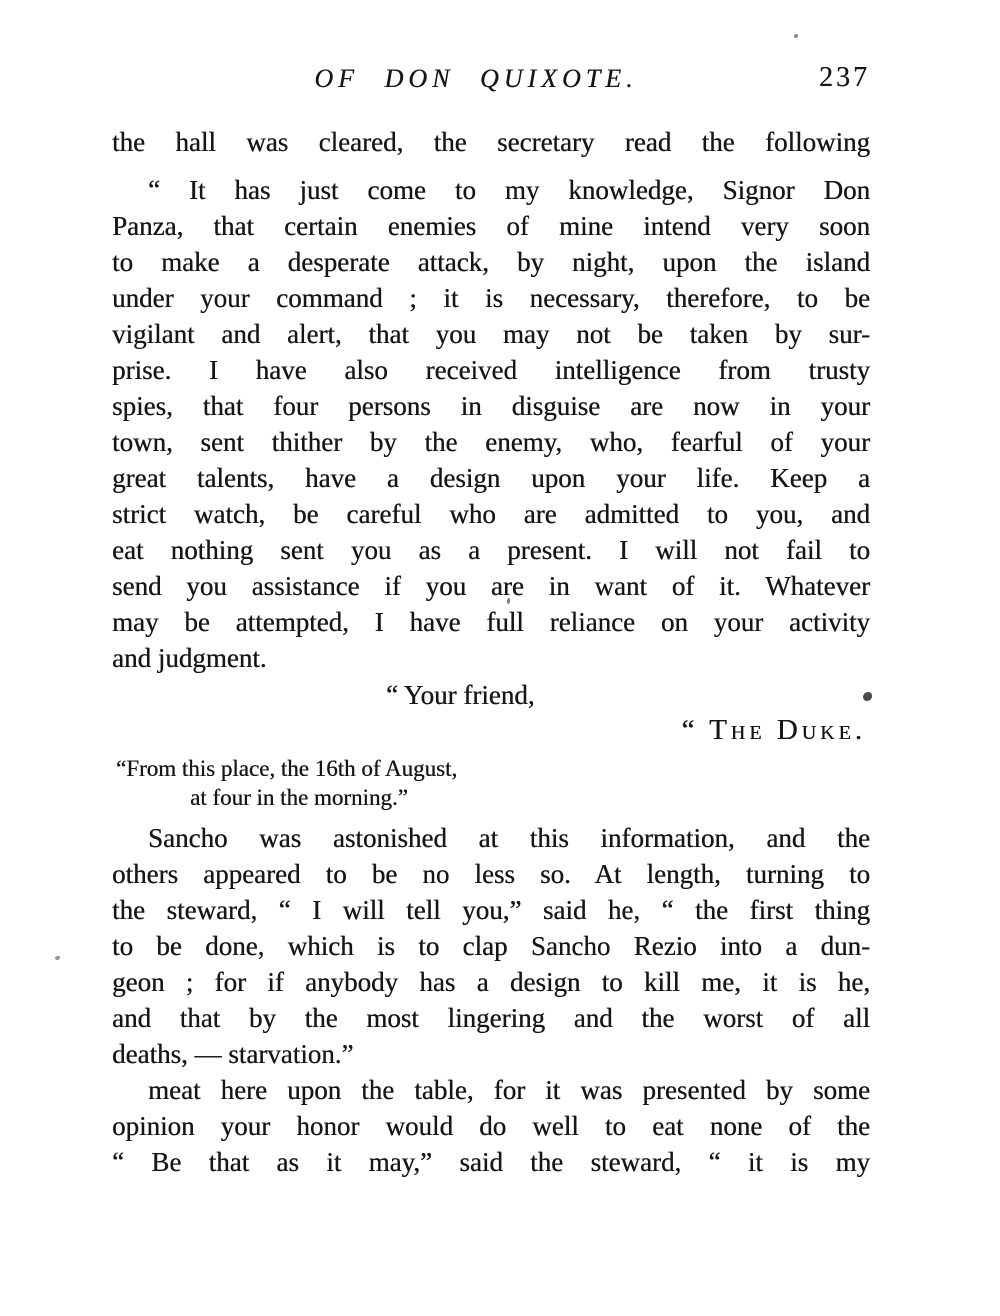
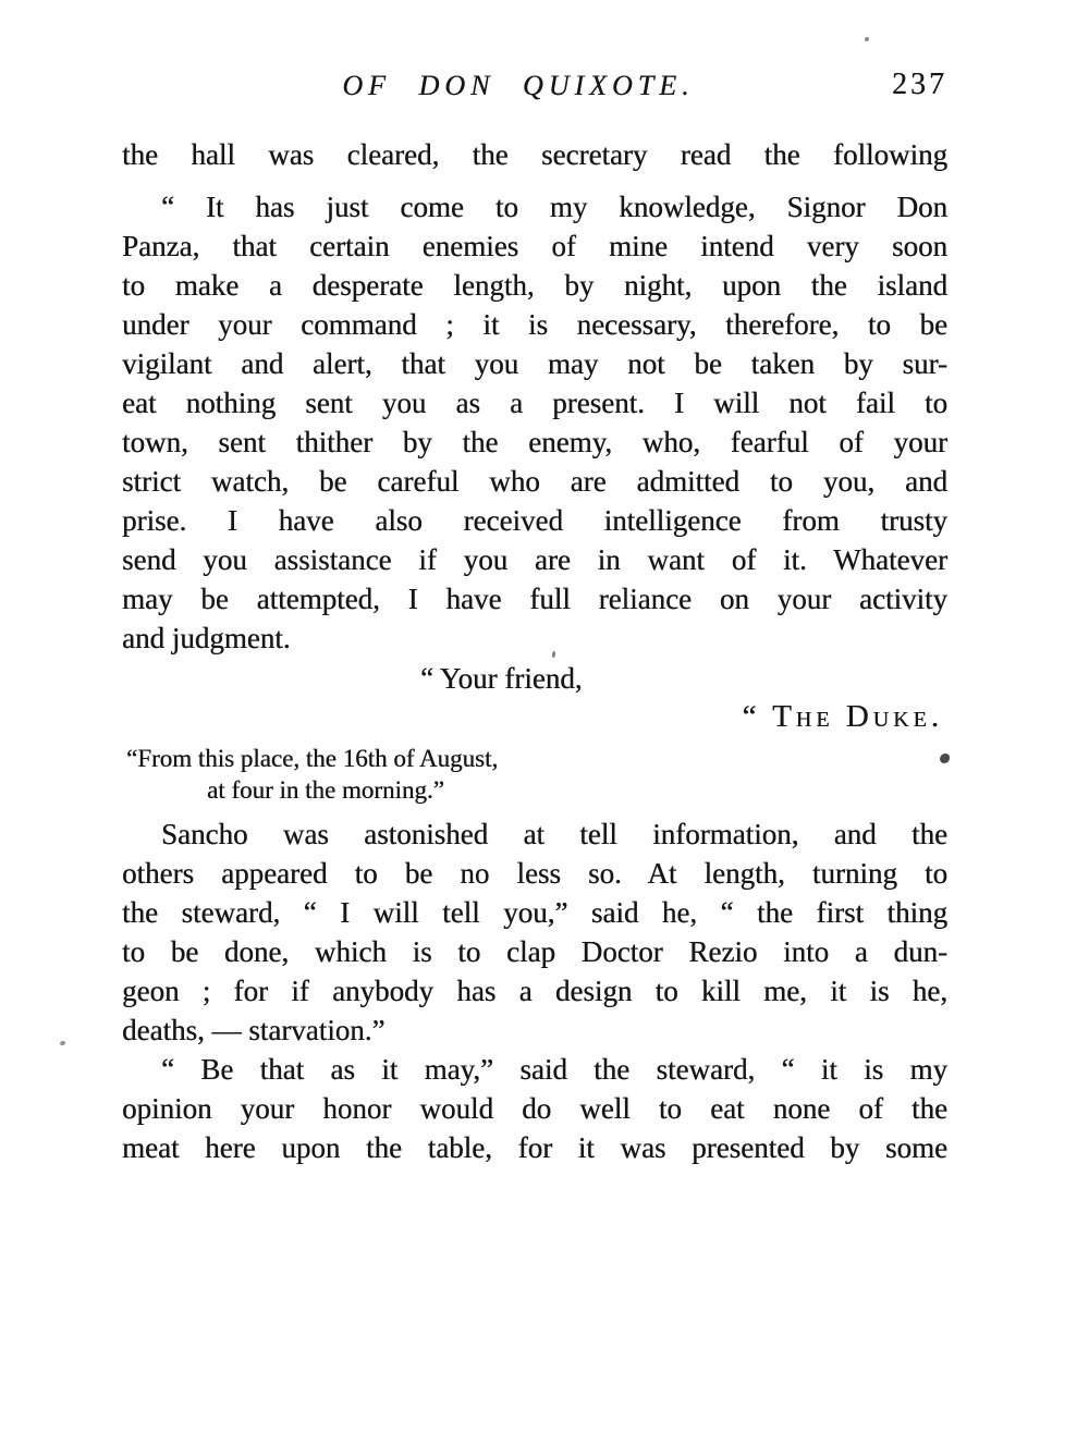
  OF DON QUIXOTE.
  237
  the hall was cleared, the secretary read the following
  “ It has just come to my knowledge, Signor Don
  Panza, that certain enemies of mine intend very soon
- to make a desperate attack, by night, upon the island
+ to make a desperate length, by night, upon the island
  under your command ; it is necessary, therefore, to be
  vigilant and alert, that you may not be taken by sur-
- prise. I have also received intelligence from trusty
+ eat nothing sent you as a present. I will not fail to
- spies, that four persons in disguise are now in your
  town, sent thither by the enemy, who, fearful of your
- great talents, have a design upon your life. Keep a
  strict watch, be careful who are admitted to you, and
- eat nothing sent you as a present. I will not fail to
+ prise. I have also received intelligence from trusty
  send you assistance if you are in want of it. Whatever
  may be attempted, I have full reliance on your activity
  and judgment.
  “ Your friend,
  “ The Duke.
  “From this place, the 16th of August,
  at four in the morning.”
- Sancho was astonished at this information, and the
+ Sancho was astonished at tell information, and the
  others appeared to be no less so. At length, turning to
  the steward, “ I will tell you,” said he, “ the first thing
- to be done, which is to clap Sancho Rezio into a dun-
+ to be done, which is to clap Doctor Rezio into a dun-
  geon ; for if anybody has a design to kill me, it is he,
- and that by the most lingering and the worst of all
  deaths, — starvation.”
- meat here upon the table, for it was presented by some
+ “ Be that as it may,” said the steward, “ it is my
  opinion your honor would do well to eat none of the
- “ Be that as it may,” said the steward, “ it is my
+ meat here upon the table, for it was presented by some
